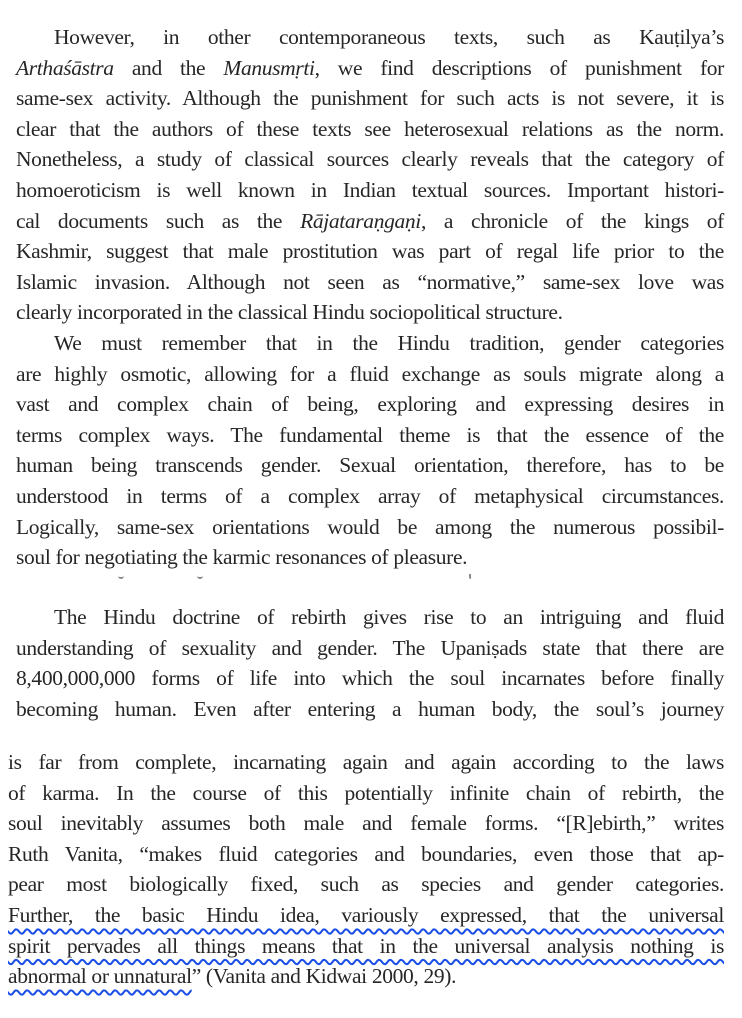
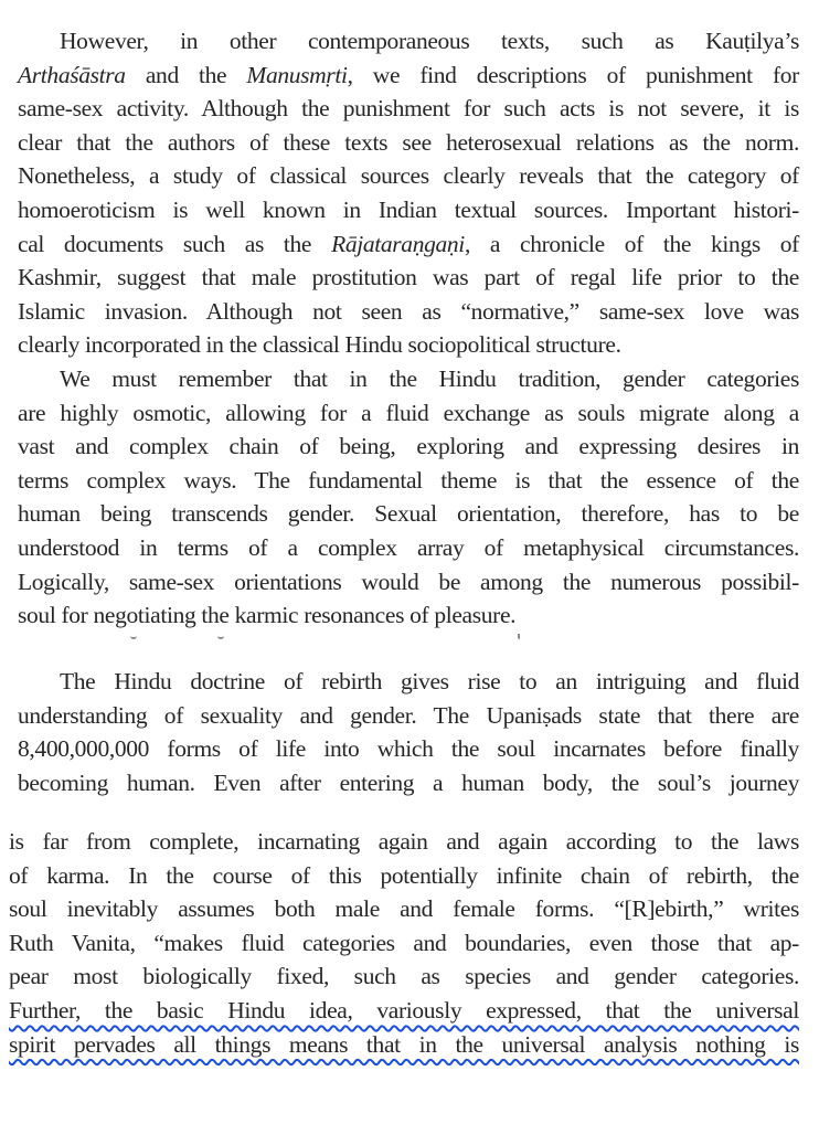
  However, in other contemporaneous texts, such as Kauṭilya’s
  Arthaśāstra and the Manusmṛti, we find descriptions of punishment for
  same-sex activity. Although the punishment for such acts is not severe, it is
  clear that the authors of these texts see heterosexual relations as the norm.
  Nonetheless, a study of classical sources clearly reveals that the category of
  homoeroticism is well known in Indian textual sources. Important histori-
  cal documents such as the Rājataraṇgaṇi, a chronicle of the kings of
  Kashmir, suggest that male prostitution was part of regal life prior to the
  Islamic invasion. Although not seen as “normative,” same-sex love was
  clearly incorporated in the classical Hindu sociopolitical structure.
  We must remember that in the Hindu tradition, gender categories
  are highly osmotic, allowing for a fluid exchange as souls migrate along a
  vast and complex chain of being, exploring and expressing desires in
  terms complex ways. The fundamental theme is that the essence of the
  human being transcends gender. Sexual orientation, therefore, has to be
  understood in terms of a complex array of metaphysical circumstances.
  Logically, same-sex orientations would be among the numerous possibil-
  soul for negotiating the karmic resonances of pleasure.
  The Hindu doctrine of rebirth gives rise to an intriguing and fluid
  understanding of sexuality and gender. The Upaniṣads state that there are
  8,400,000,000 forms of life into which the soul incarnates before finally
  becoming human. Even after entering a human body, the soul’s journey
  is far from complete, incarnating again and again according to the laws
  of karma. In the course of this potentially infinite chain of rebirth, the
  soul inevitably assumes both male and female forms. “[R]ebirth,” writes
  Ruth Vanita, “makes fluid categories and boundaries, even those that ap-
  pear most biologically fixed, such as species and gender categories.
  Further, the basic Hindu idea, variously expressed, that the universal
  spirit pervades all things means that in the universal analysis nothing is
- abnormal or unnatural” (Vanita and Kidwai 2000, 29).
